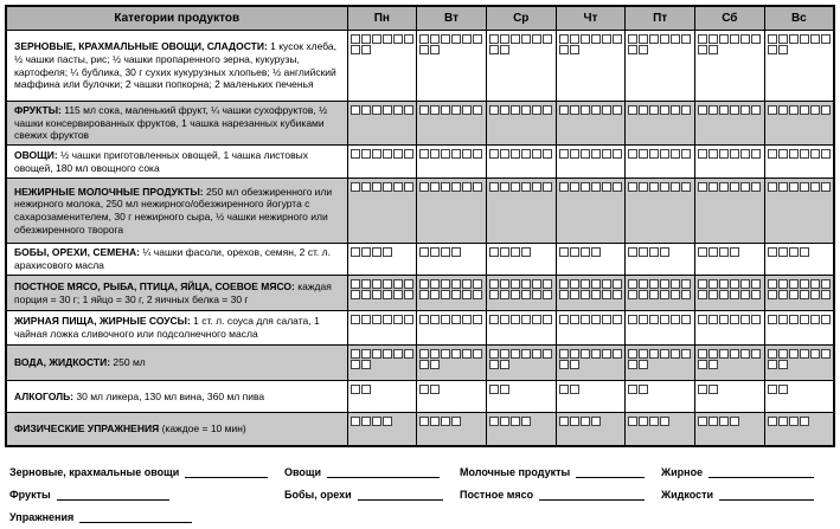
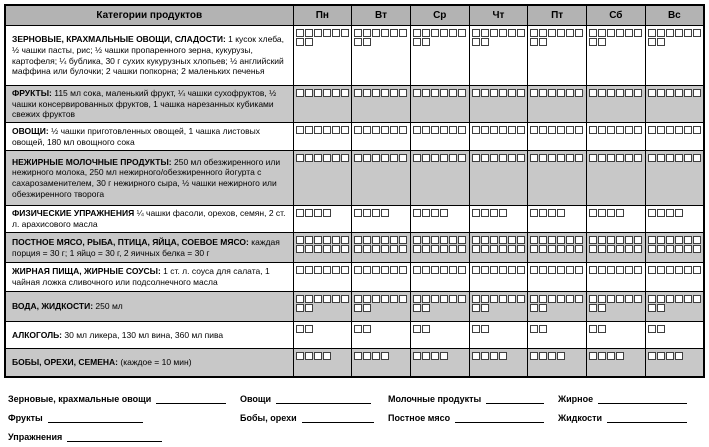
  Категории продуктов	Пн	Вт	Ср	Чт	Пт	Сб	Вс
  ЗЕРНОВЫЕ, КРАХМАЛЬНЫЕ ОВОЩИ, СЛАДОСТИ: 1 кусок хлеба, ½ чашки пасты, рис; ½ чашки пропаренного зерна, кукурузы, картофеля; ¼ бублика, 30 г сухих кукурузных хлопьев; ½ английский маффина или булочки; 2 чашки попкорна; 2 маленьких печенья
  ФРУКТЫ: 115 мл сока, маленький фрукт, ¼ чашки сухофруктов, ½ чашки консервированных фруктов, 1 чашка нарезанных кубиками свежих фруктов
  ОВОЩИ: ½ чашки приготовленных овощей, 1 чашка листовых овощей, 180 мл овощного сока
  НЕЖИРНЫЕ МОЛОЧНЫЕ ПРОДУКТЫ: 250 мл обезжиренного или нежирного молока, 250 мл нежирного/обезжиренного йогурта с сахарозаменителем, 30 г нежирного сыра, ½ чашки нежирного или обезжиренного творога
- БОБЫ, ОРЕХИ, СЕМЕНА: ¼ чашки фасоли, орехов, семян, 2 ст. л. арахисового масла
+ ФИЗИЧЕСКИЕ УПРАЖНЕНИЯ ¼ чашки фасоли, орехов, семян, 2 ст. л. арахисового масла
  ПОСТНОЕ МЯСО, РЫБА, ПТИЦА, ЯЙЦА, СОЕВОЕ МЯСО: каждая порция = 30 г; 1 яйцо = 30 г, 2 яичных белка = 30 г
  ЖИРНАЯ ПИЩА, ЖИРНЫЕ СОУСЫ: 1 ст. л. соуса для салата, 1 чайная ложка сливочного или подсолнечного масла
  ВОДА, ЖИДКОСТИ: 250 мл
  АЛКОГОЛЬ: 30 мл ликера, 130 мл вина, 360 мл пива
- ФИЗИЧЕСКИЕ УПРАЖНЕНИЯ (каждое = 10 мин)
+ БОБЫ, ОРЕХИ, СЕМЕНА: (каждое = 10 мин)
  Зерновые, крахмальные овощи
  Овощи
  Молочные продукты
  Жирное
  Фрукты
  Бобы, орехи
  Постное мясо
  Жидкости
  Упражнения
